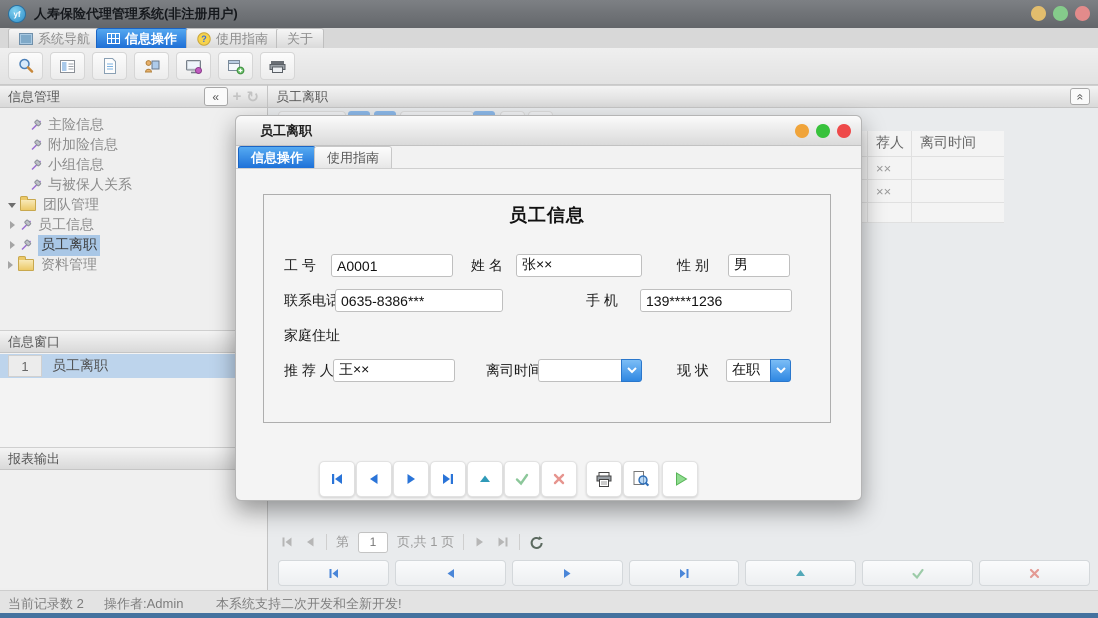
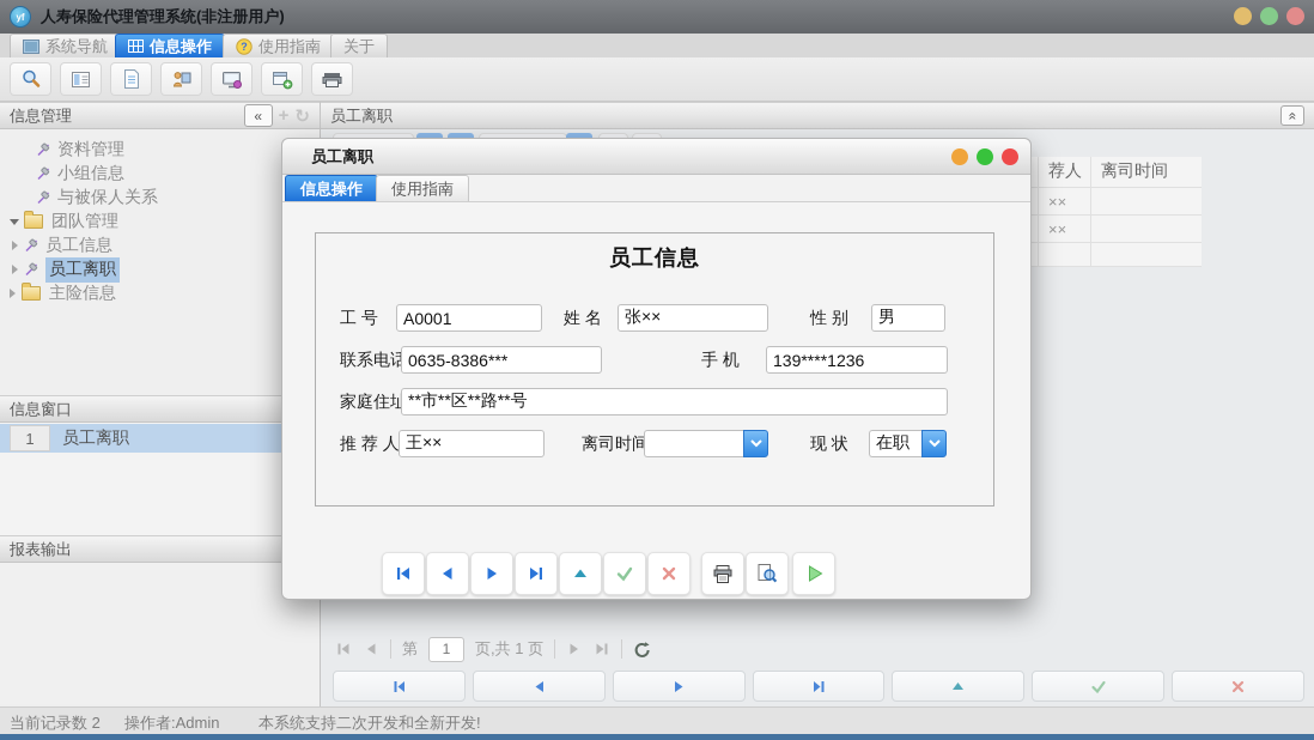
  yf
  人寿保险代理管理系统(非注册用户)
  系统导航
  信息操作
  ?
  使用指南
  关于
  信息管理
  «
  +
  ↻
- 主险信息
+ 资料管理
- 附加险信息
  小组信息
  与被保人关系
  团队管理
  员工信息
  员工离职
- 资料管理
+ 主险信息
  信息窗口
  1
  员工离职
  报表输出
  员工离职
  荐人
  离司时间
  ××
  ××
  第
  1
  页,共 1 页
  当前记录数 2
  操作者:Admin
  本系统支持二次开发和全新开发!
  员工离职
  信息操作
  使用指南
  员工信息
  工 号
  A0001
  姓 名
  张××
  性 别
  男
  联系电话
  0635-8386***
  手 机
  139****1236
  家庭住址
+ **市**区**路**号
  推 荐 人
  王××
  离司时间
  现 状
  在职
